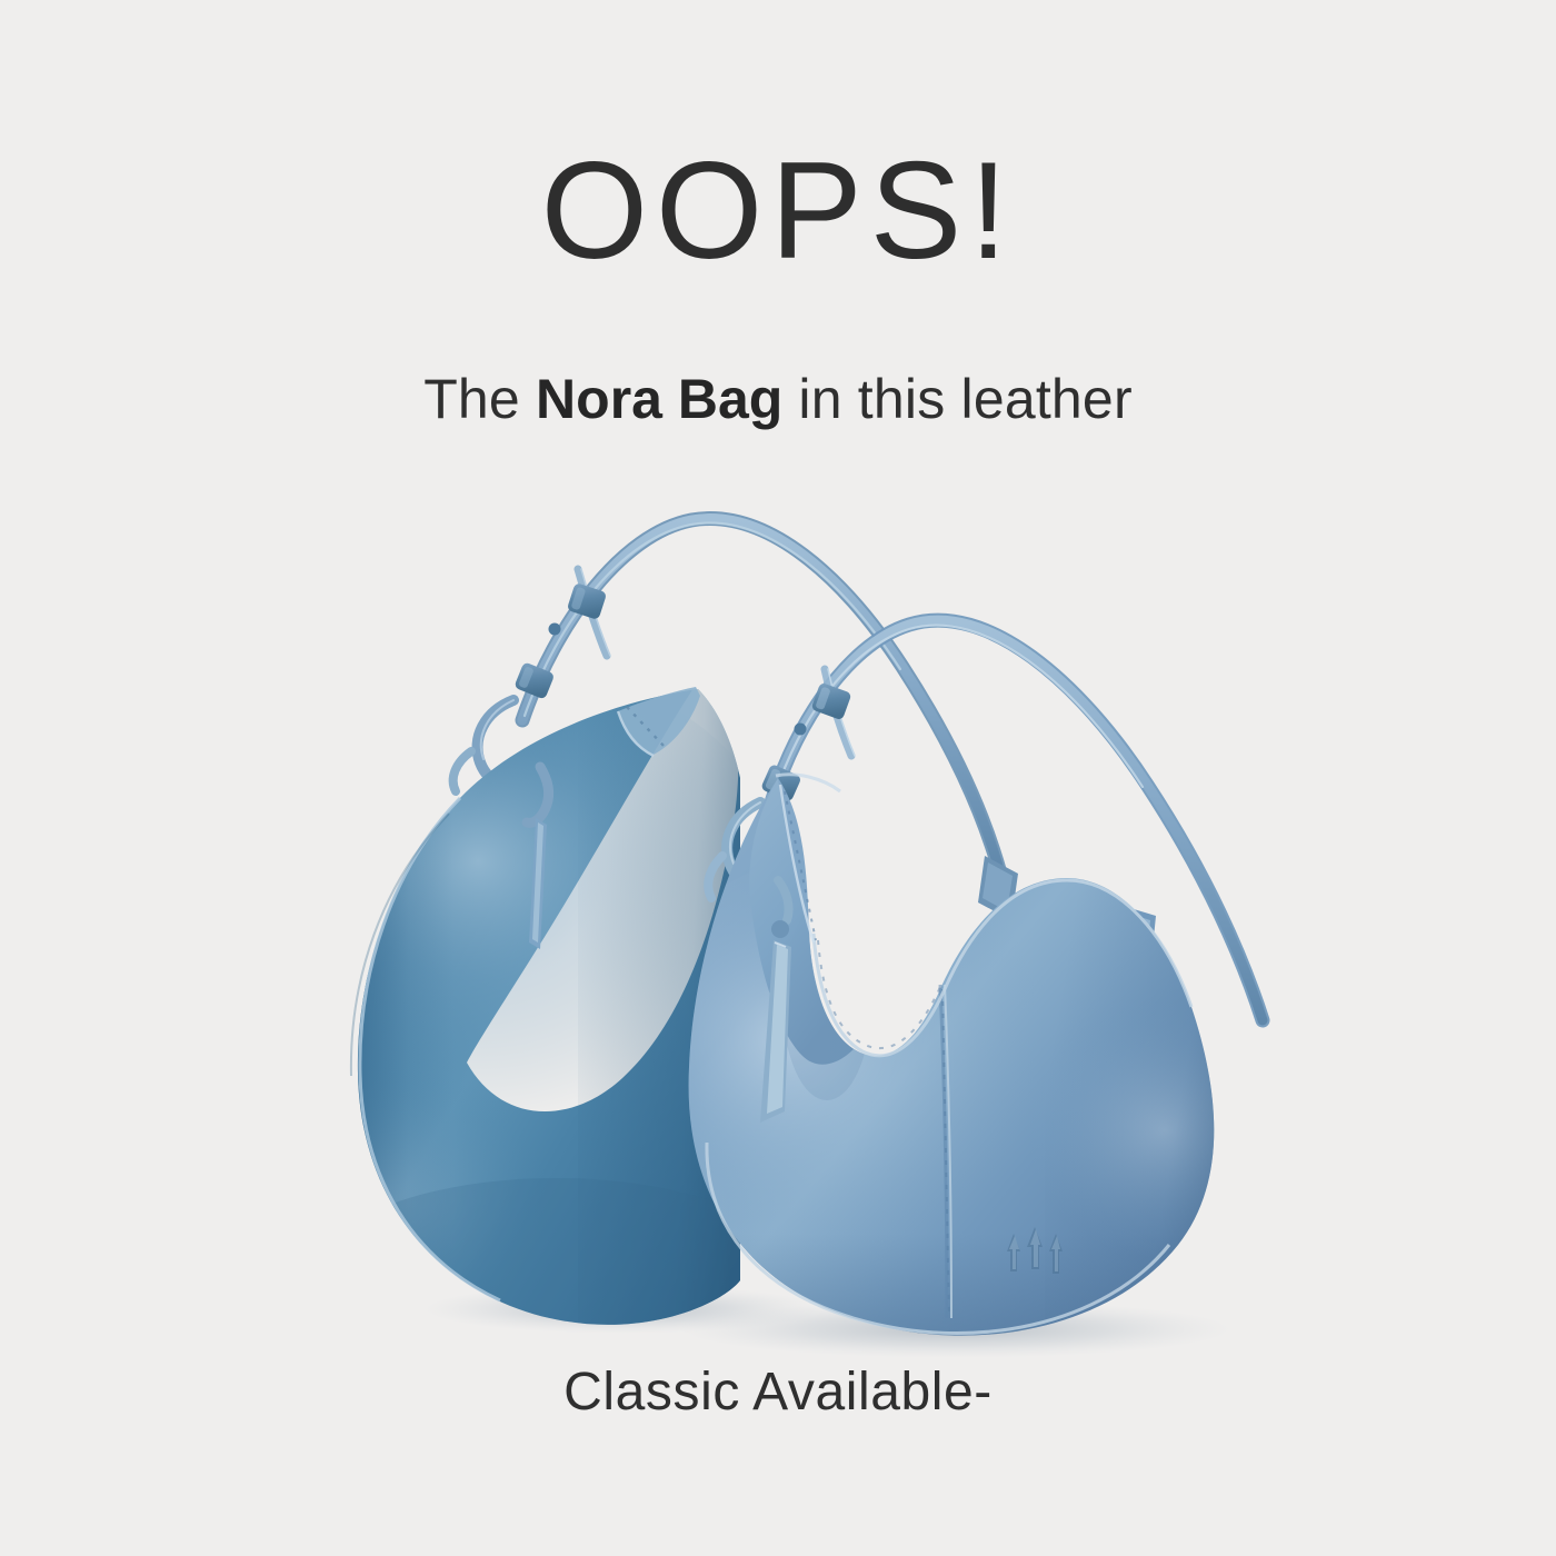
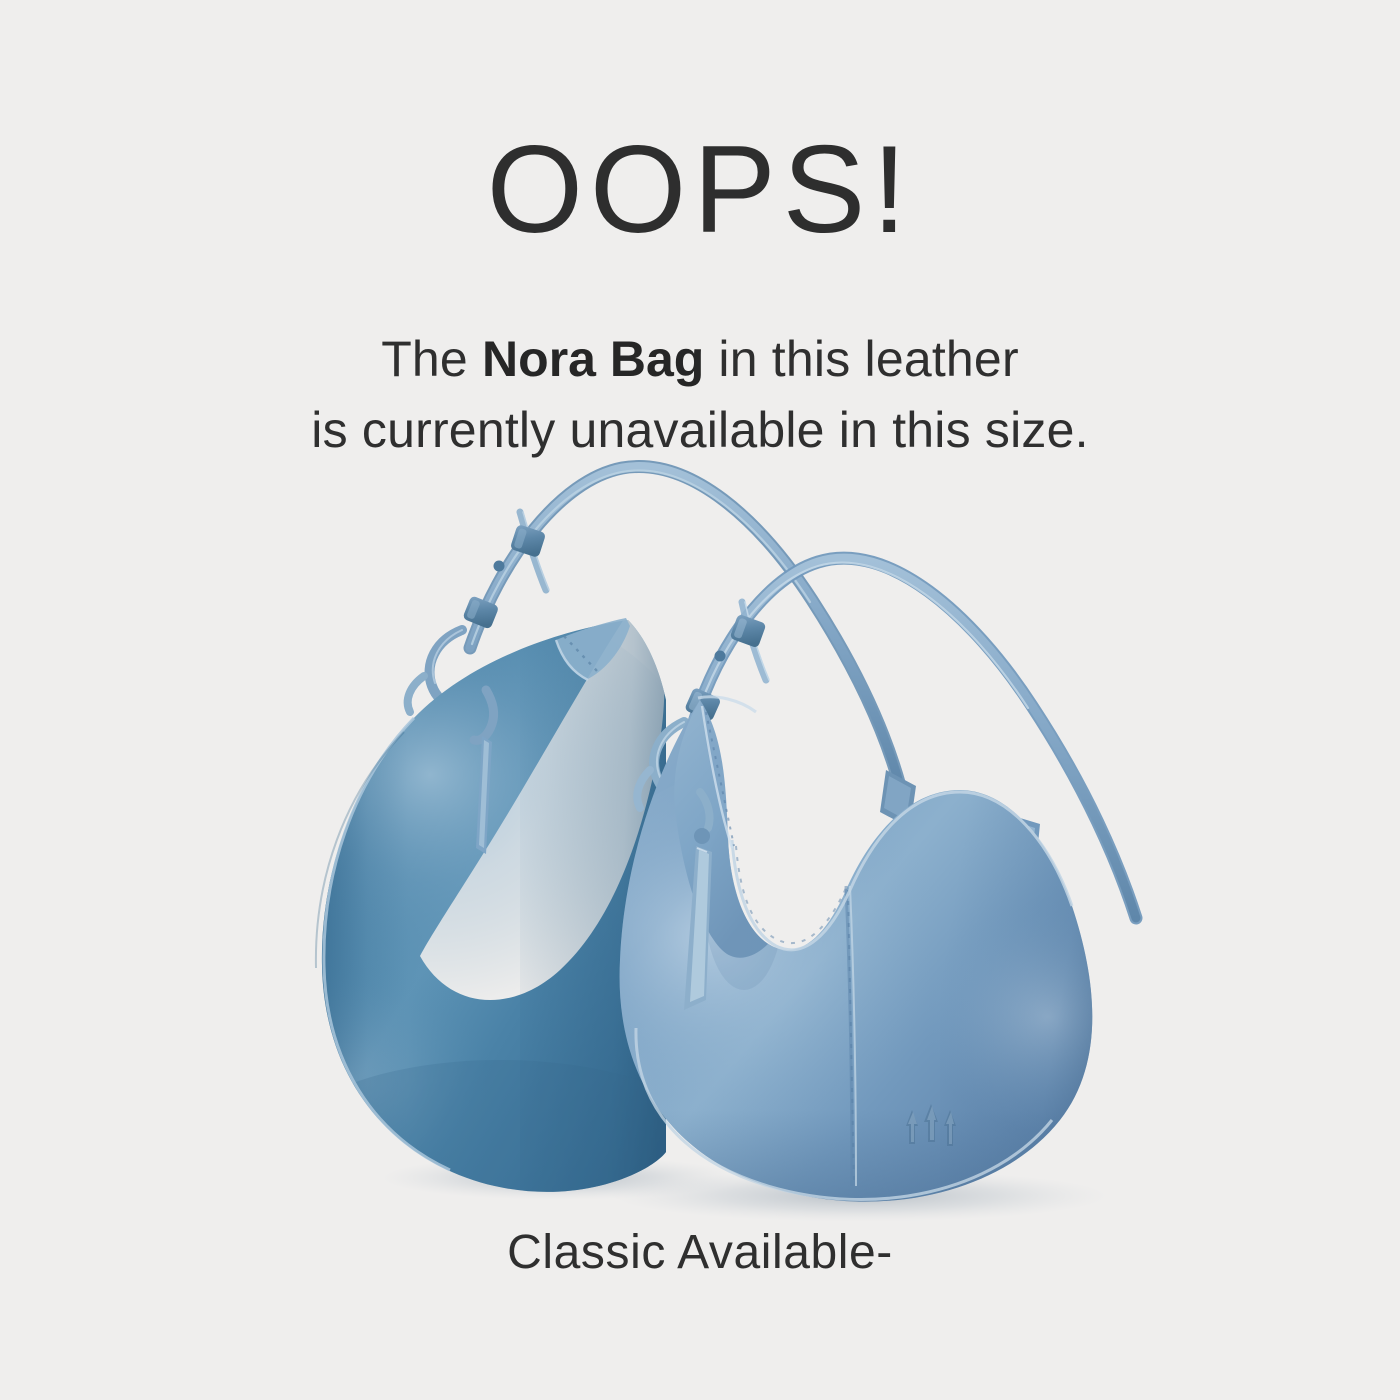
  OOPS!
  The Nora Bag in this leather
+ is currently unavailable in this size.
  Classic Available-
